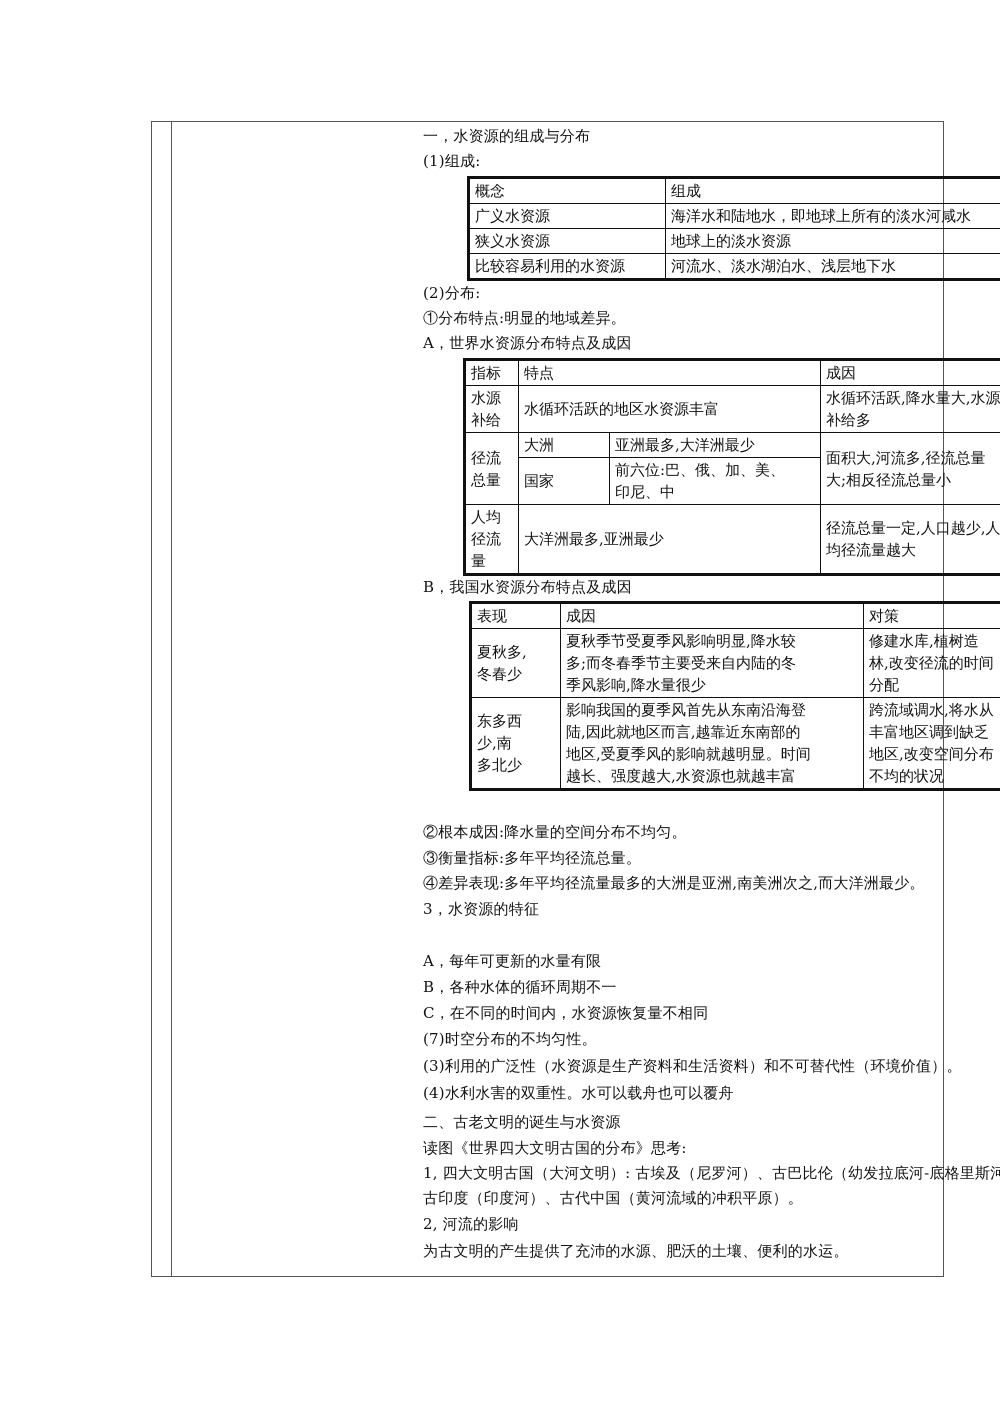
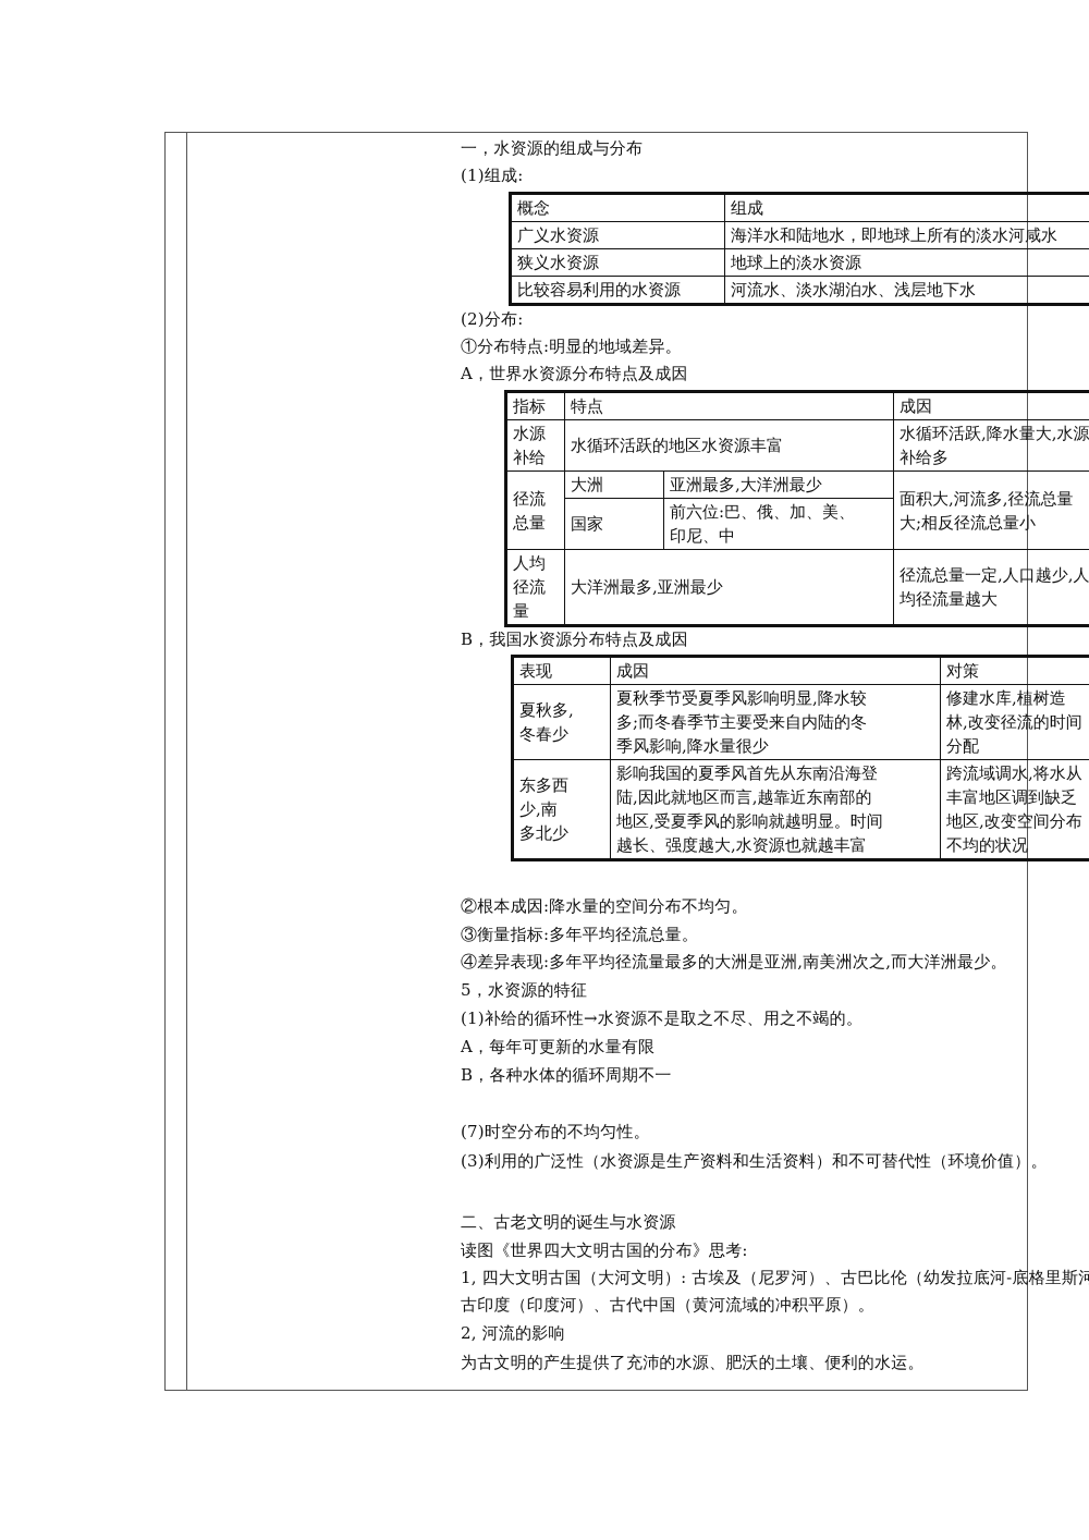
  一，水资源的组成与分布
  (1)组成:
  概念	组成
  广义水资源	海洋水和陆地水，即地球上所有的淡水河咸水
  狭义水资源	地球上的淡水资源
  比较容易利用的水资源	河流水、淡水湖泊水、浅层地下水
  (2)分布:
  ①分布特点:明显的地域差异。
  A，世界水资源分布特点及成因
  指标	特点	成因
  水源补给	水循环活跃的地区水资源丰富	水循环活跃,降水量大,水源补给多
  径流总量	大洲	亚洲最多,大洋洲最少	面积大,河流多,径流总量大;相反径流总量小
  国家	前六位:巴、俄、加、美、印尼、中
  人均径流量	大洋洲最多,亚洲最少	径流总量一定,人口越少,人均径流量越大
  B，我国水资源分布特点及成因
  表现	成因	对策
  夏秋多,冬春少	夏秋季节受夏季风影响明显,降水较多;而冬春季节主要受来自内陆的冬季风影响,降水量很少	修建水库,植树造林,改变径流的时间分配
  东多西少,南多北少	影响我国的夏季风首先从东南沿海登陆,因此就地区而言,越靠近东南部的地区,受夏季风的影响就越明显。时间越长、强度越大,水资源也就越丰富	跨流域调水,将水从丰富地区调到缺乏地区,改变空间分布不均的状况
  ②根本成因:降水量的空间分布不均匀。
  ③衡量指标:多年平均径流总量。
  ④差异表现:多年平均径流量最多的大洲是亚洲,南美洲次之,而大洋洲最少。
- 3，水资源的特征
+ 5，水资源的特征
+ (1)补给的循环性→水资源不是取之不尽、用之不竭的。
  A，每年可更新的水量有限
  B，各种水体的循环周期不一
- C，在不同的时间内，水资源恢复量不相同
  (7)时空分布的不均匀性。
  (3)利用的广泛性（水资源是生产资料和生活资料）和不可替代性（环境价值）。
- (4)水利水害的双重性。水可以载舟也可以覆舟
  二、古老文明的诞生与水资源
  读图《世界四大文明古国的分布》思考:
  1, 四大文明古国（大河文明）: 古埃及（尼罗河）、古巴比伦（幼发拉底河-底格里斯河
  古印度（印度河）、古代中国（黄河流域的冲积平原）。
  2, 河流的影响
  为古文明的产生提供了充沛的水源、肥沃的土壤、便利的水运。
